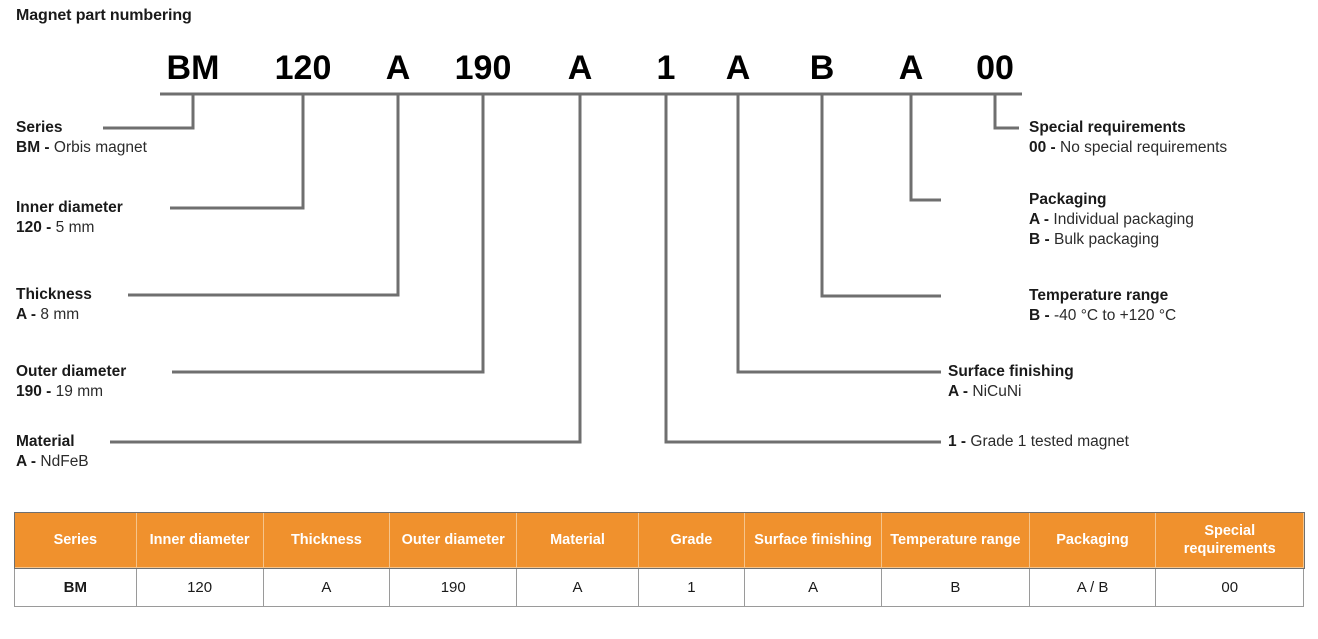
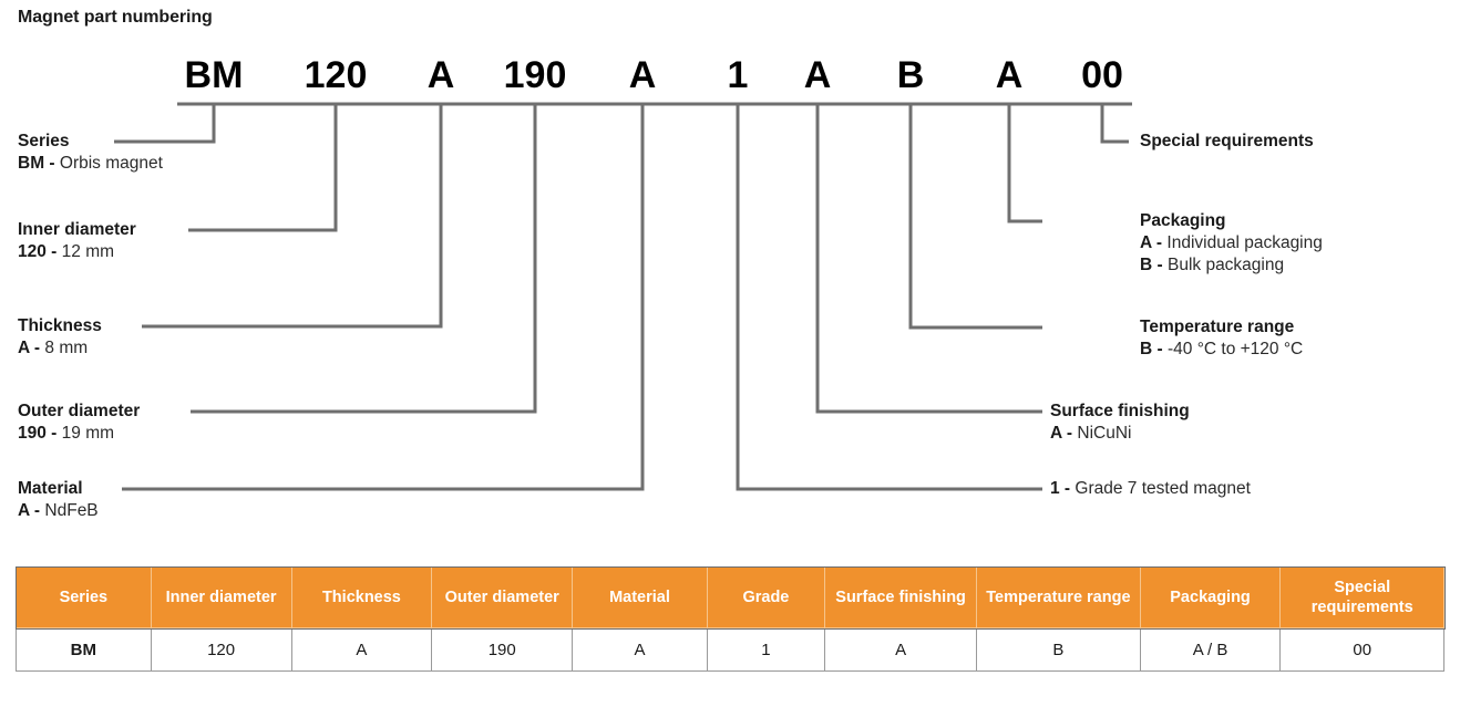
  Magnet part numbering
  BM
  120
  A
  190
  A
  1
  A
  B
  A
  00
  Series
  BM - Orbis magnet
  Inner diameter
- 120 - 5 mm
+ 120 - 12 mm
  Thickness
  A - 8 mm
  Outer diameter
  190 - 19 mm
  Material
  A - NdFeB
  Special requirements
- 00 - No special requirements
  Packaging
  A - Individual packaging
  B - Bulk packaging
  Temperature range
  B - -40 °C to +120 °C
  Surface finishing
  A - NiCuNi
- 1 - Grade 1 tested magnet
+ 1 - Grade 7 tested magnet
  Series	Inner diameter	Thickness	Outer diameter	Material	Grade	Surface finishing	Temperature range	Packaging	Special requirements
  BM	120	A	190	A	1	A	B	A / B	00
